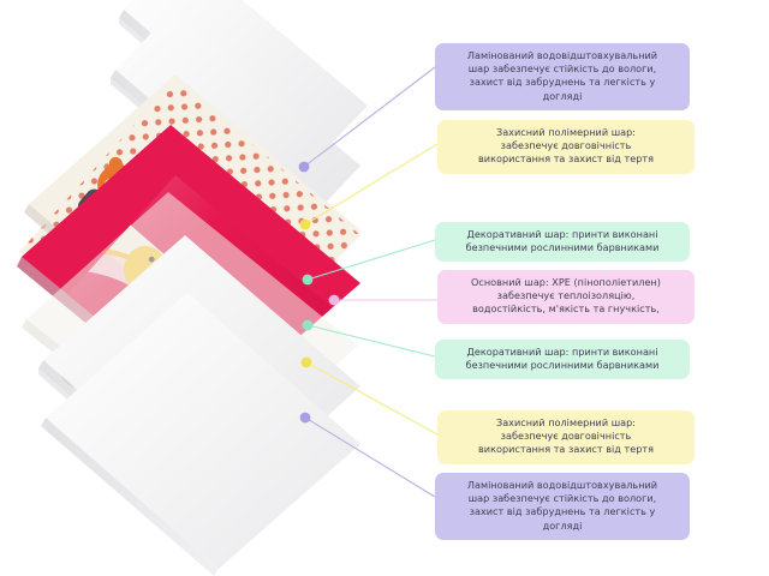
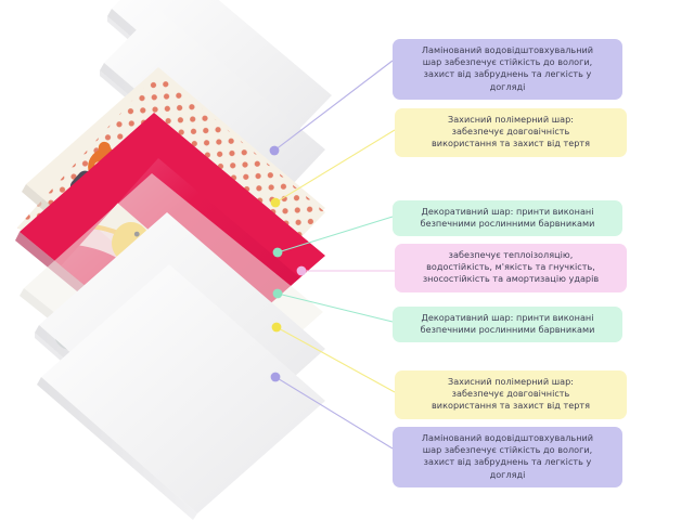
  Ламінований водовідштовхувальний
  шар забезпечує стійкість до вологи,
  захист від забруднень та легкість у
  догляді
  Захисний полімерний шар:
  забезпечує довговічність
  використання та захист від тертя
  Декоративний шар: принти виконані
  безпечними рослинними барвниками
- Основний шар: XPE (пінополіетилен)
  забезпечує теплоізоляцію,
  водостійкість, м'якість та гнучкість,
+ зносостійкість та амортизацію ударів
  Декоративний шар: принти виконані
  безпечними рослинними барвниками
  Захисний полімерний шар:
  забезпечує довговічність
  використання та захист від тертя
  Ламінований водовідштовхувальний
  шар забезпечує стійкість до вологи,
  захист від забруднень та легкість у
  догляді
